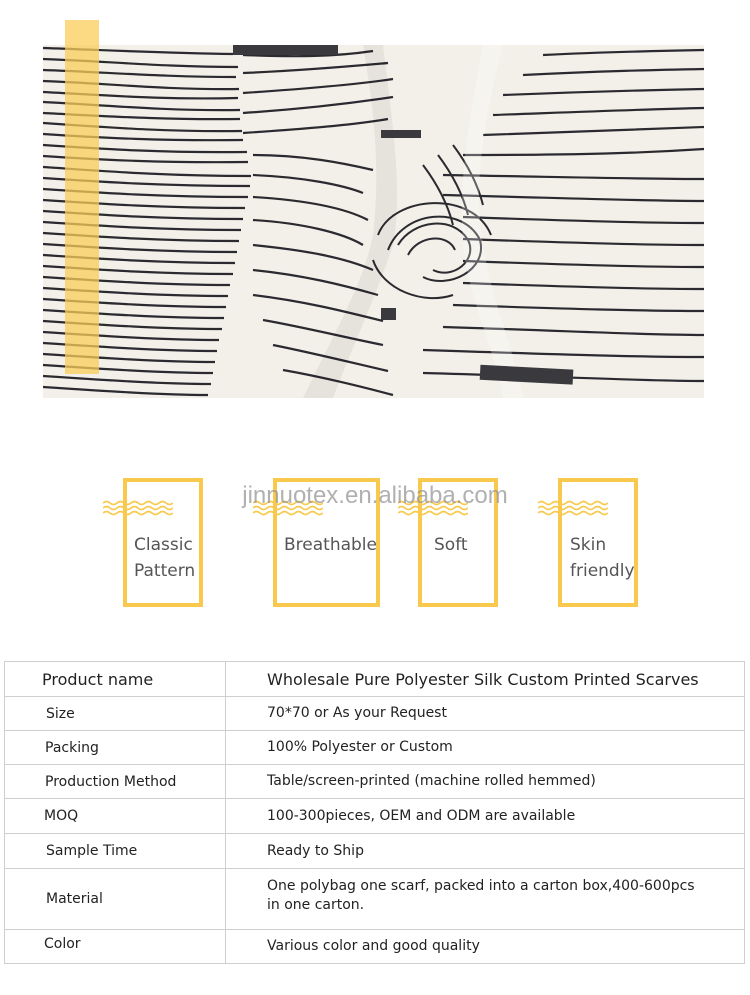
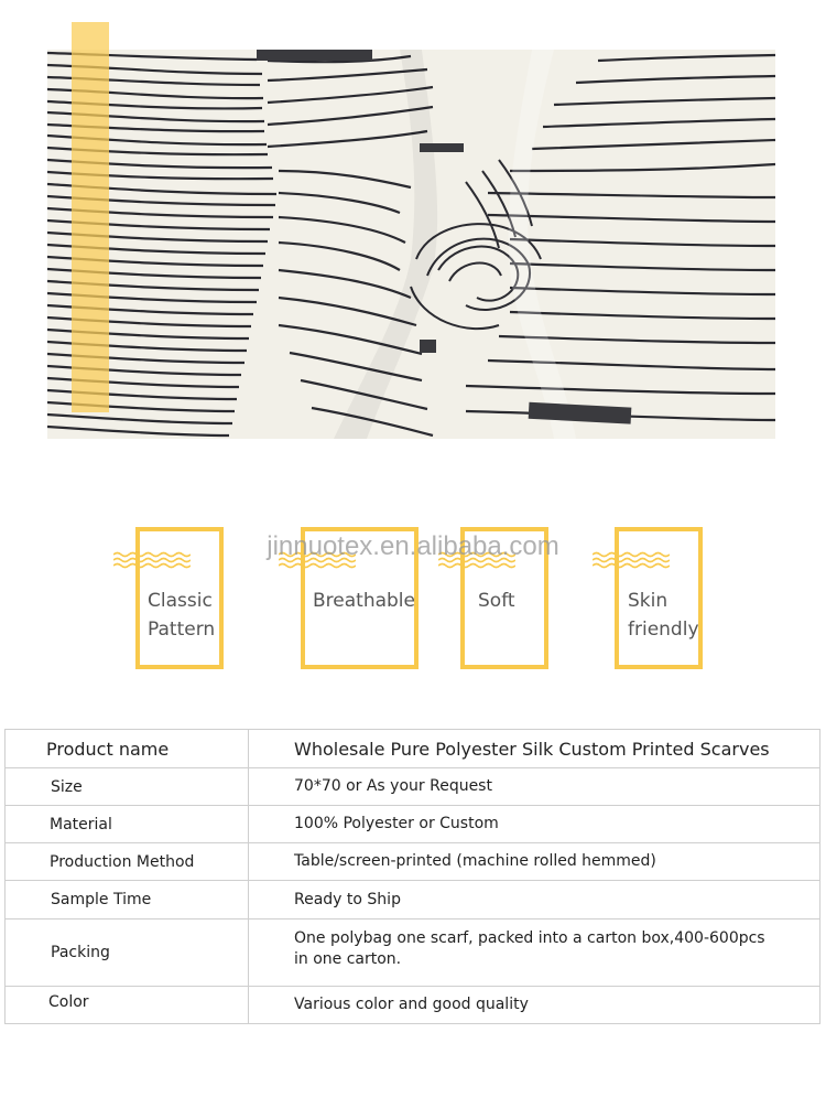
  jinnuotex.en.alibaba.com
  Classic
  Pattern
  Breathable
  Soft
  Skin
  friendly
  Product name	Wholesale Pure Polyester Silk Custom Printed Scarves
  Size	70*70 or As your Request
- Packing	100% Polyester or Custom
+ Material	100% Polyester or Custom
  Production Method	Table/screen-printed (machine rolled hemmed)
- MOQ	100-300pieces, OEM and ODM are available
  Sample Time	Ready to Ship
- Material	One polybag one scarf, packed into a carton box,400-600pcs in one carton.
+ Packing	One polybag one scarf, packed into a carton box,400-600pcs in one carton.
  Color	Various color and good quality
